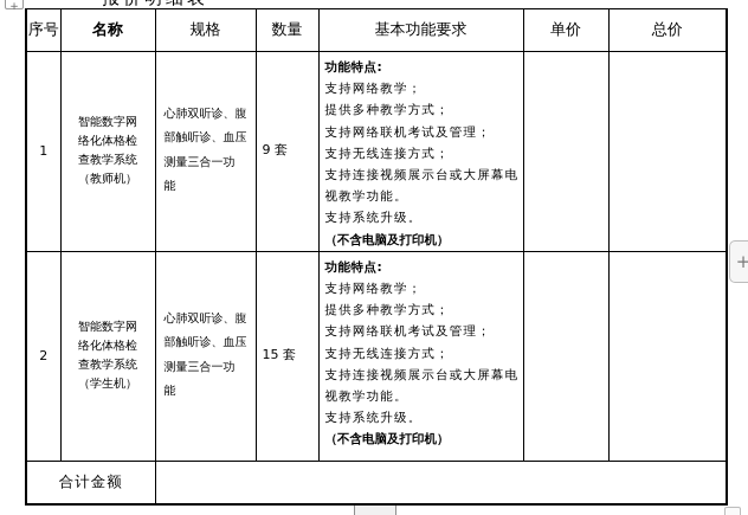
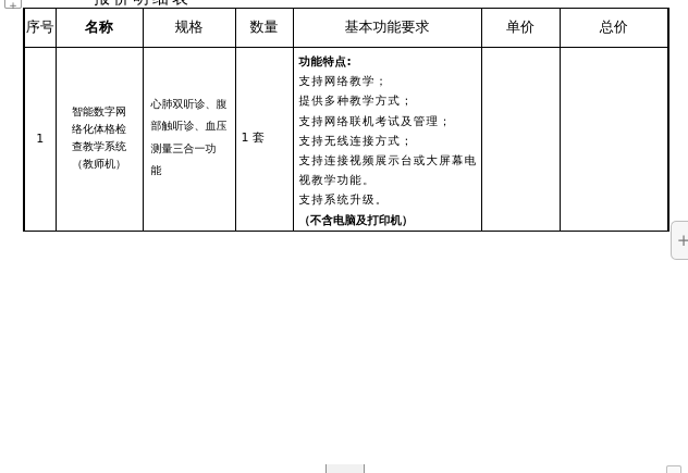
  +
  序号	名称	规格	数量	基本功能要求	单价	总价
- 1	智能数字网络化体格检查教学系统（教师机）	心肺双听诊、腹部触听诊、血压测量三合一功能	9 套	功能特点: 支持网络教学；提供多种教学方式；支持网络联机考试及管理；支持无线连接方式；支持连接视频展示台或大屏幕电视教学功能。支持系统升级。 （不含电脑及打印机）
+ 1	智能数字网络化体格检查教学系统（教师机）	心肺双听诊、腹部触听诊、血压测量三合一功能	1 套	功能特点: 支持网络教学；提供多种教学方式；支持网络联机考试及管理；支持无线连接方式；支持连接视频展示台或大屏幕电视教学功能。支持系统升级。 （不含电脑及打印机）
- 2	智能数字网络化体格检查教学系统（学生机）	心肺双听诊、腹部触听诊、血压测量三合一功能	15 套	功能特点: 支持网络教学；提供多种教学方式；支持网络联机考试及管理；支持无线连接方式；支持连接视频展示台或大屏幕电视教学功能。支持系统升级。 （不含电脑及打印机）
- 合计金额
  +
